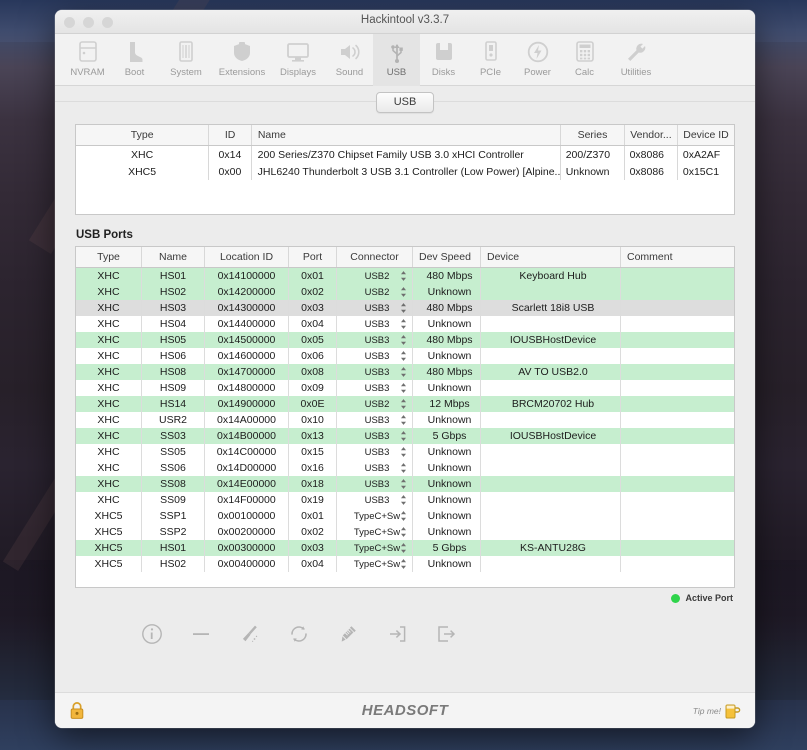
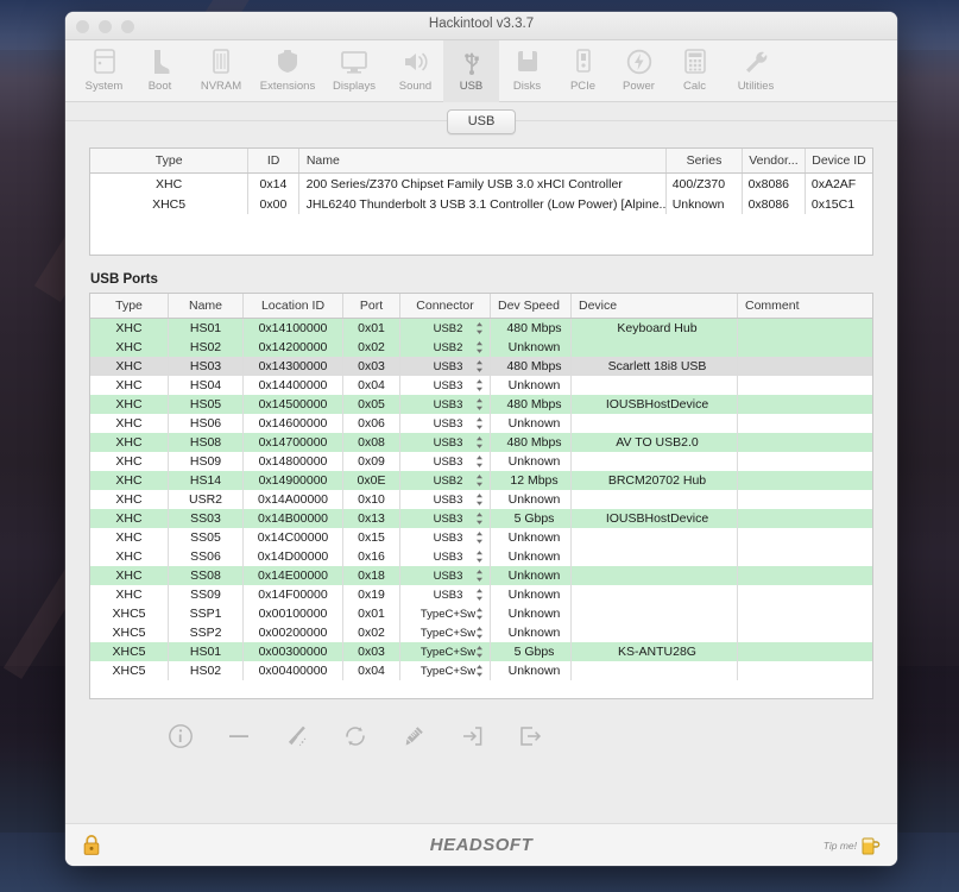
  Hackintool v3.3.7
- NVRAM
+ System
  Boot
- System
+ NVRAM
  Extensions
  Displays
  Sound
  USB
  Disks
  PCIe
  Power
  Calc
  Utilities
  USB
  Type
  ID
  Name
  Series
  Vendor...
  Device ID
  XHC
  0x14
  200 Series/Z370 Chipset Family USB 3.0 xHCI Controller
- 200/Z370
+ 400/Z370
  0x8086
  0xA2AF
  XHC5
  0x00
  JHL6240 Thunderbolt 3 USB 3.1 Controller (Low Power) [Alpine..
  Unknown
  0x8086
  0x15C1
  USB Ports
  Type
  Name
  Location ID
  Port
  Connector
  Dev Speed
  Device
  Comment
  XHC
  HS01
  0x14100000
  0x01
  USB2
  480 Mbps
  Keyboard Hub
  XHC
  HS02
  0x14200000
  0x02
  USB2
  Unknown
  XHC
  HS03
  0x14300000
  0x03
  USB3
  480 Mbps
  Scarlett 18i8 USB
  XHC
  HS04
  0x14400000
  0x04
  USB3
  Unknown
  XHC
  HS05
  0x14500000
  0x05
  USB3
  480 Mbps
  IOUSBHostDevice
  XHC
  HS06
  0x14600000
  0x06
  USB3
  Unknown
  XHC
  HS08
  0x14700000
  0x08
  USB3
  480 Mbps
  AV TO USB2.0
  XHC
  HS09
  0x14800000
  0x09
  USB3
  Unknown
  XHC
  HS14
  0x14900000
  0x0E
  USB2
  12 Mbps
  BRCM20702 Hub
  XHC
  USR2
  0x14A00000
  0x10
  USB3
  Unknown
  XHC
  SS03
  0x14B00000
  0x13
  USB3
  5 Gbps
  IOUSBHostDevice
  XHC
  SS05
  0x14C00000
  0x15
  USB3
  Unknown
  XHC
  SS06
  0x14D00000
  0x16
  USB3
  Unknown
  XHC
  SS08
  0x14E00000
  0x18
  USB3
  Unknown
  XHC
  SS09
  0x14F00000
  0x19
  USB3
  Unknown
  XHC5
  SSP1
  0x00100000
  0x01
  TypeC+Sw
  Unknown
  XHC5
  SSP2
  0x00200000
  0x02
  TypeC+Sw
  Unknown
  XHC5
  HS01
  0x00300000
  0x03
  TypeC+Sw
  5 Gbps
  KS-ANTU28G
  XHC5
  HS02
  0x00400000
  0x04
  TypeC+Sw
  Unknown
- Active Port
  HEADSOFT
  Tip me!
